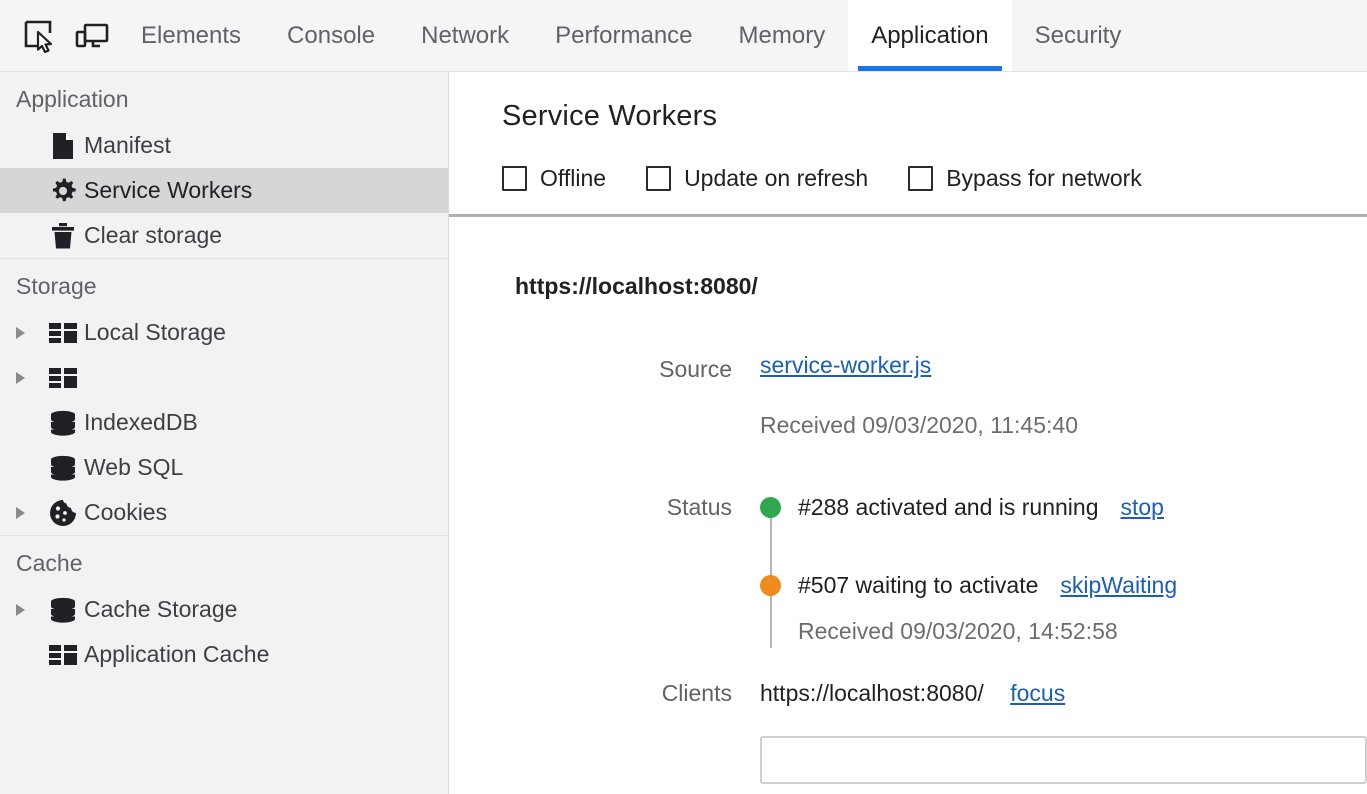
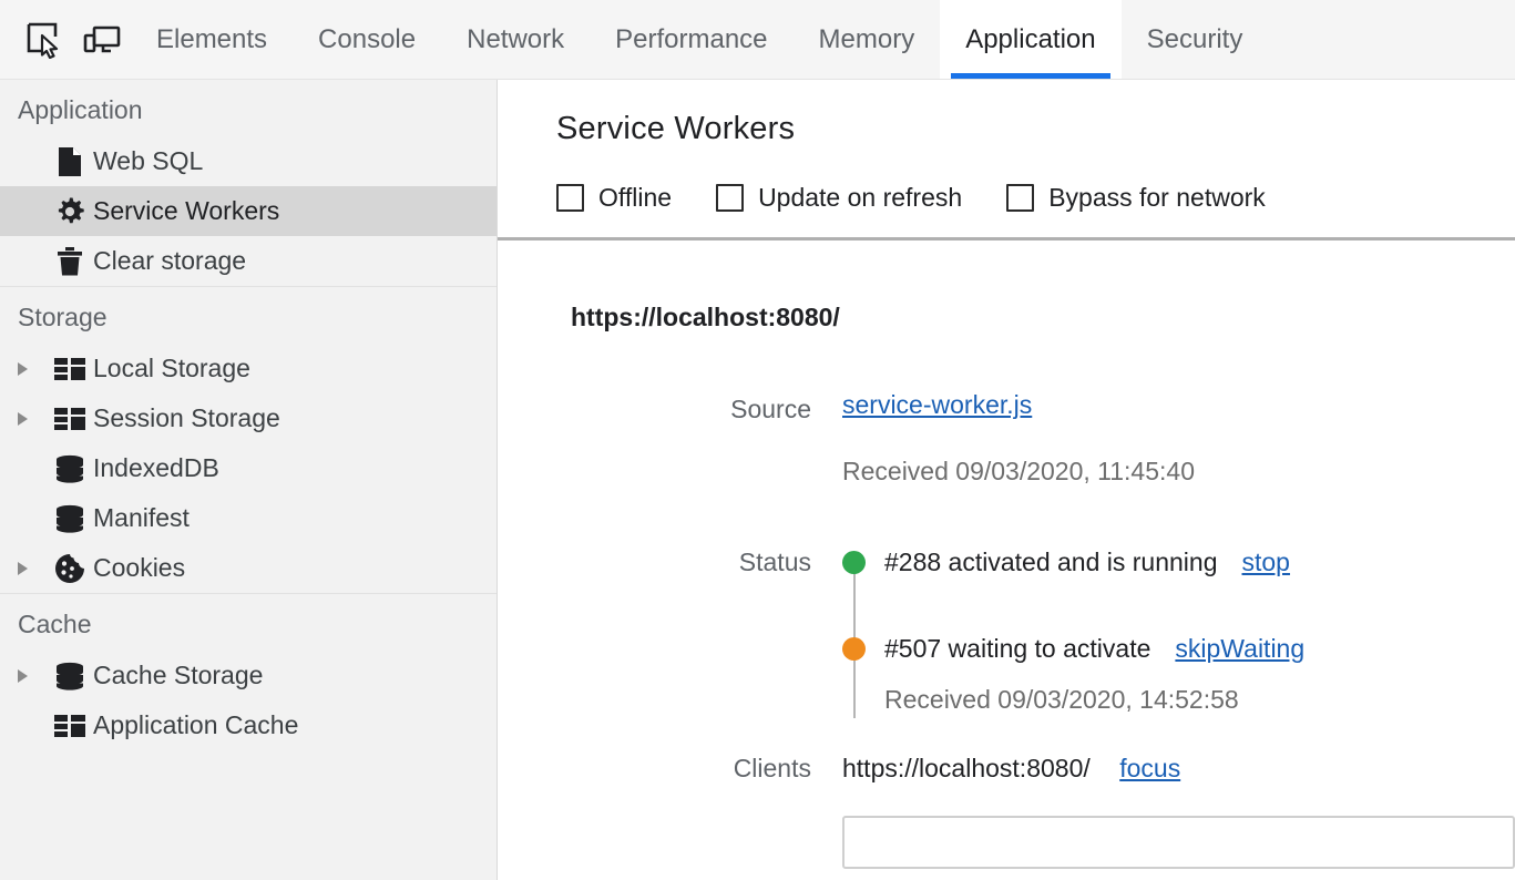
  Elements
  Console
  Network
  Performance
  Memory
  Application
  Security
  Application
- Manifest
+ Web SQL
  Service Workers
  Clear storage
  Storage
  Local Storage
+ Session Storage
  IndexedDB
- Web SQL
+ Manifest
  Cookies
  Cache
  Cache Storage
  Application Cache
  Service Workers
  Offline
  Update on refresh
  Bypass for network
  https://localhost:8080/
  Source
  service-worker.js
  Received 09/03/2020, 11:45:40
  Status
  #288 activated and is running
  stop
  #507 waiting to activate
  skipWaiting
  Received 09/03/2020, 14:52:58
  Clients
  https://localhost:8080/ focus
